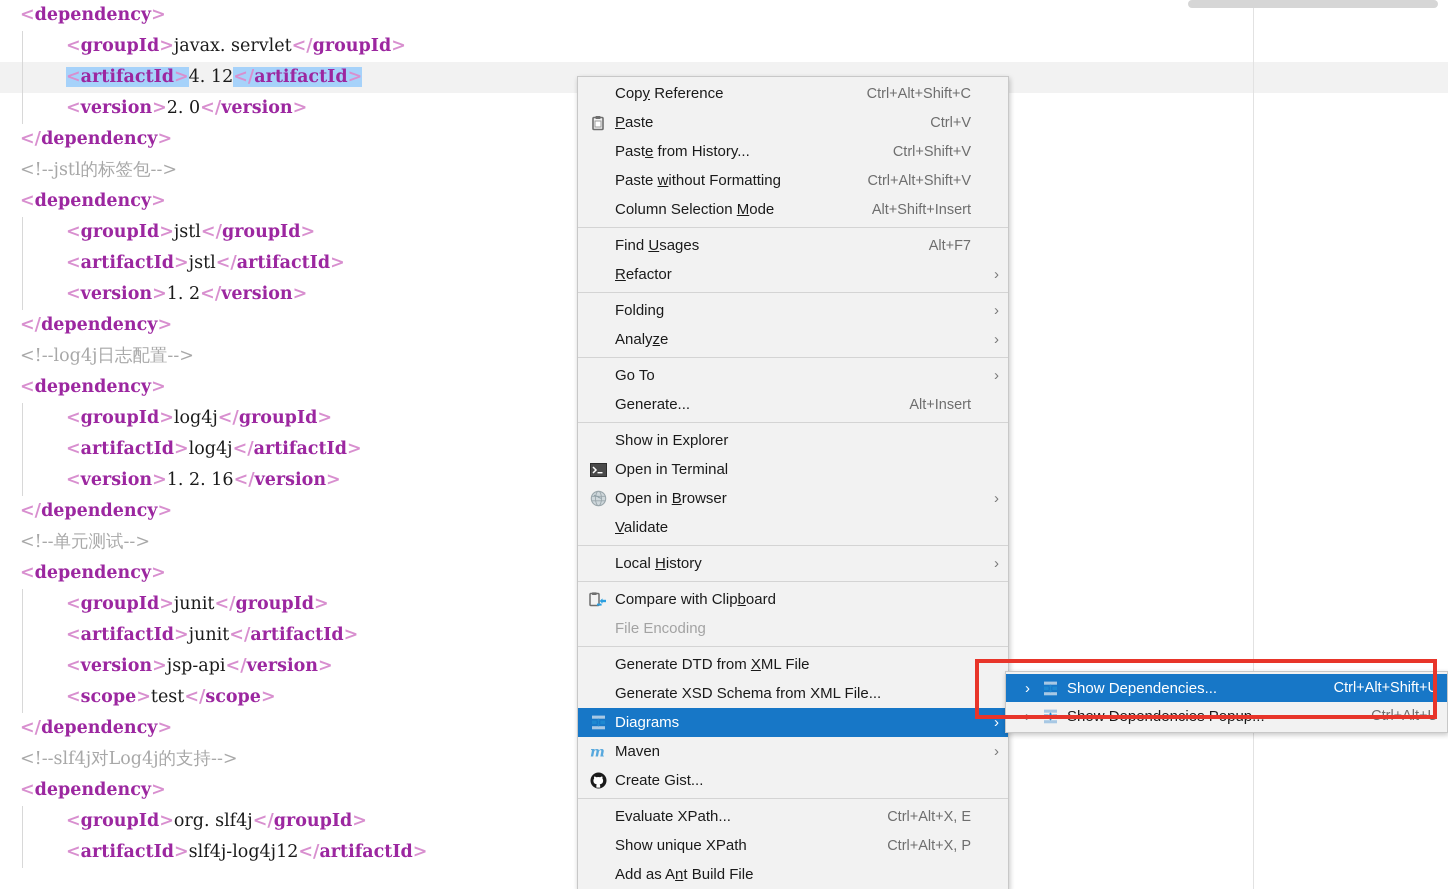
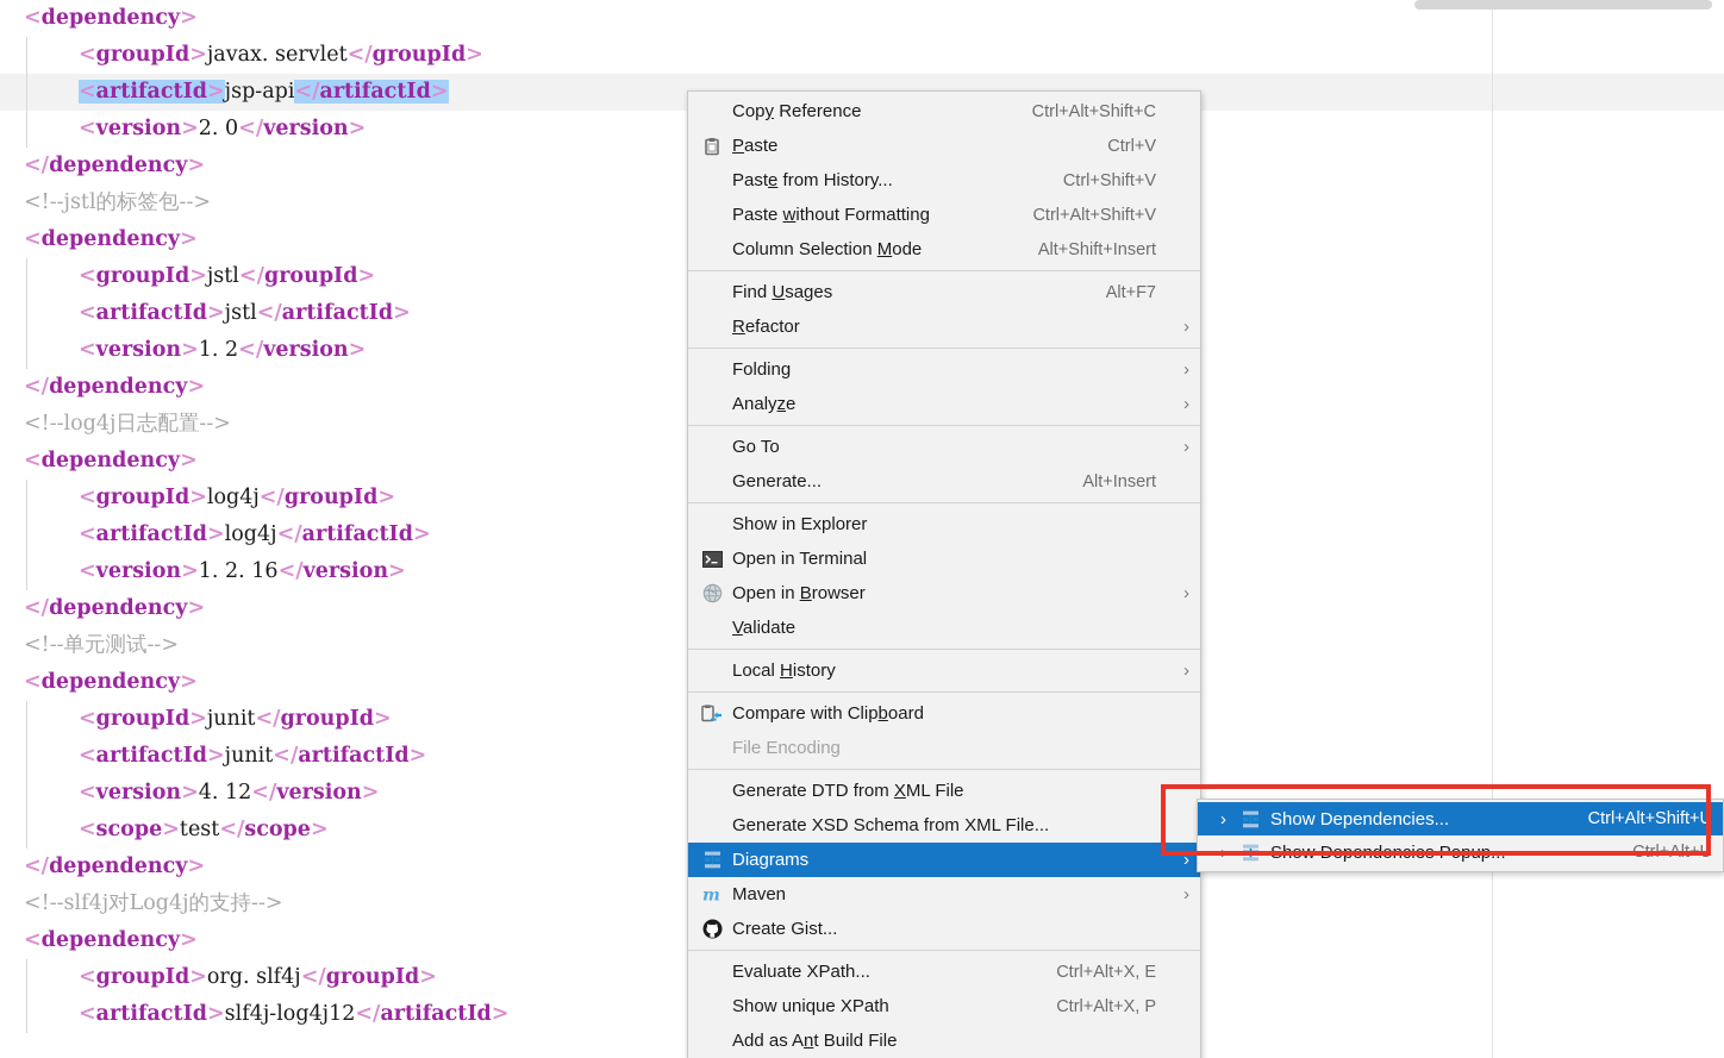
  <dependency>
  <groupId>javax. servlet</groupId>
- <artifactId>4. 12</artifactId>
+ <artifactId>jsp-api</artifactId>
  <version>2. 0</version>
  </dependency>
  <!--jstl的标签包-->
  <dependency>
  <groupId>jstl</groupId>
  <artifactId>jstl</artifactId>
  <version>1. 2</version>
  </dependency>
  <!--log4j日志配置-->
  <dependency>
  <groupId>log4j</groupId>
  <artifactId>log4j</artifactId>
  <version>1. 2. 16</version>
  </dependency>
  <!--单元测试-->
  <dependency>
  <groupId>junit</groupId>
  <artifactId>junit</artifactId>
- <version>jsp-api</version>
+ <version>4. 12</version>
  <scope>test</scope>
  </dependency>
  <!--slf4j对Log4j的支持-->
  <dependency>
  <groupId>org. slf4j</groupId>
  <artifactId>slf4j-log4j12</artifactId>
  Copy Reference
  Ctrl+Alt+Shift+C
  Paste
  Ctrl+V
  Paste from History...
  Ctrl+Shift+V
  Paste without Formatting
  Ctrl+Alt+Shift+V
  Column Selection Mode
  Alt+Shift+Insert
  Find Usages
  Alt+F7
  Refactor
  ›
  Folding
  ›
  Analyze
  ›
  Go To
  ›
  Generate...
  Alt+Insert
  Show in Explorer
  Open in Terminal
  Open in Browser
  ›
  Validate
  Local History
  ›
  Compare with Clipboard
  File Encoding
  Generate DTD from XML File
  Generate XSD Schema from XML File...
  Diagrams
  ›
  m
  Maven
  ›
  Create Gist...
  Evaluate XPath...
  Ctrl+Alt+X, E
  Show unique XPath
  Ctrl+Alt+X, P
  Add as Ant Build File
  ›
  Show Dependencies...
  Ctrl+Alt+Shift+U
  ›
  Show Dependencies Popup...
  Ctrl+Alt+U
